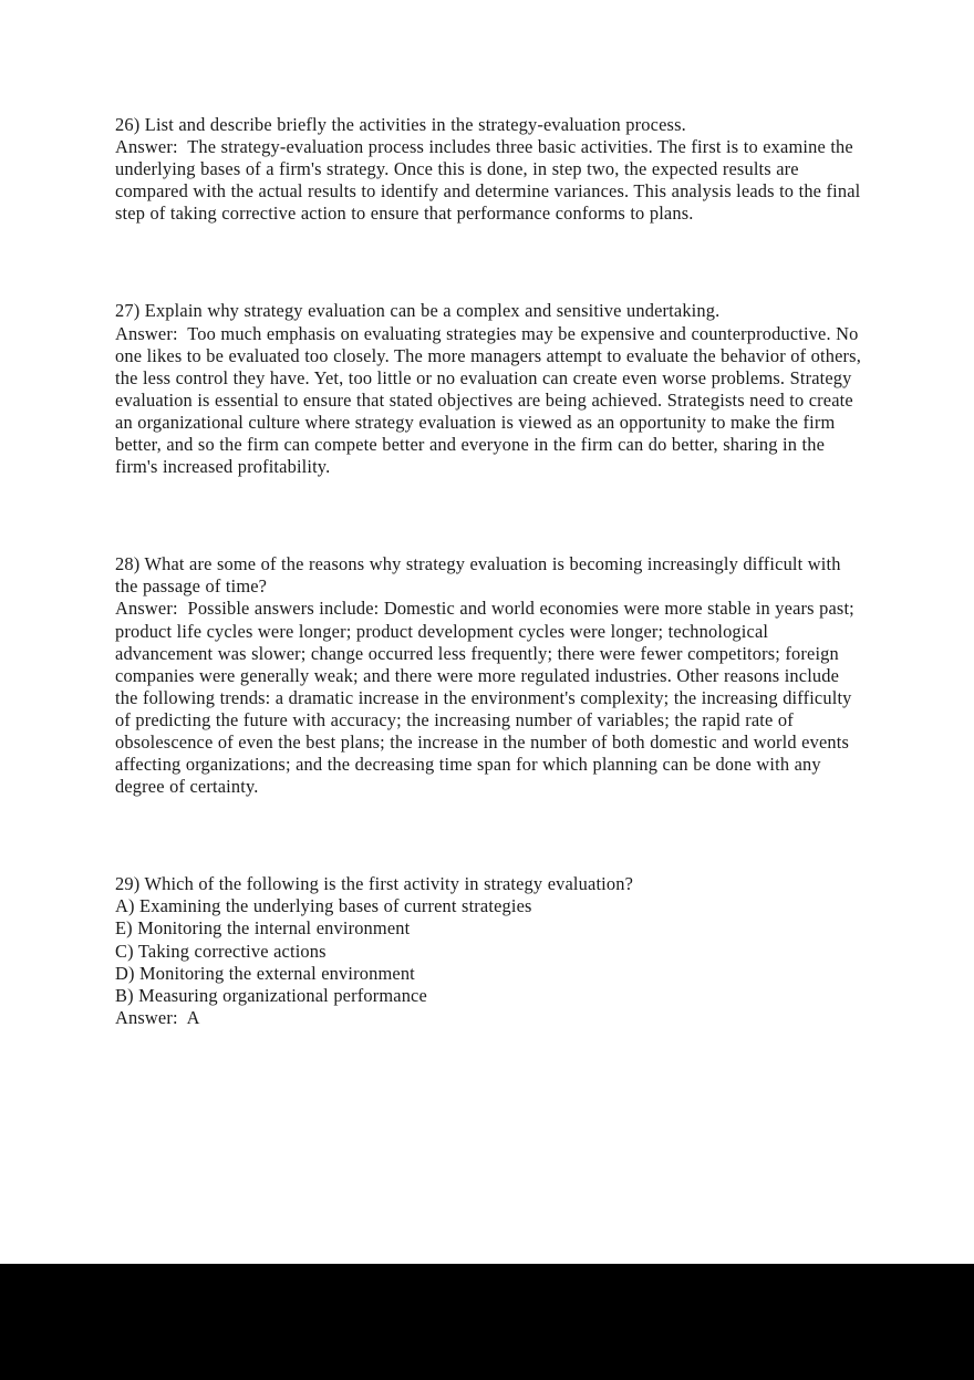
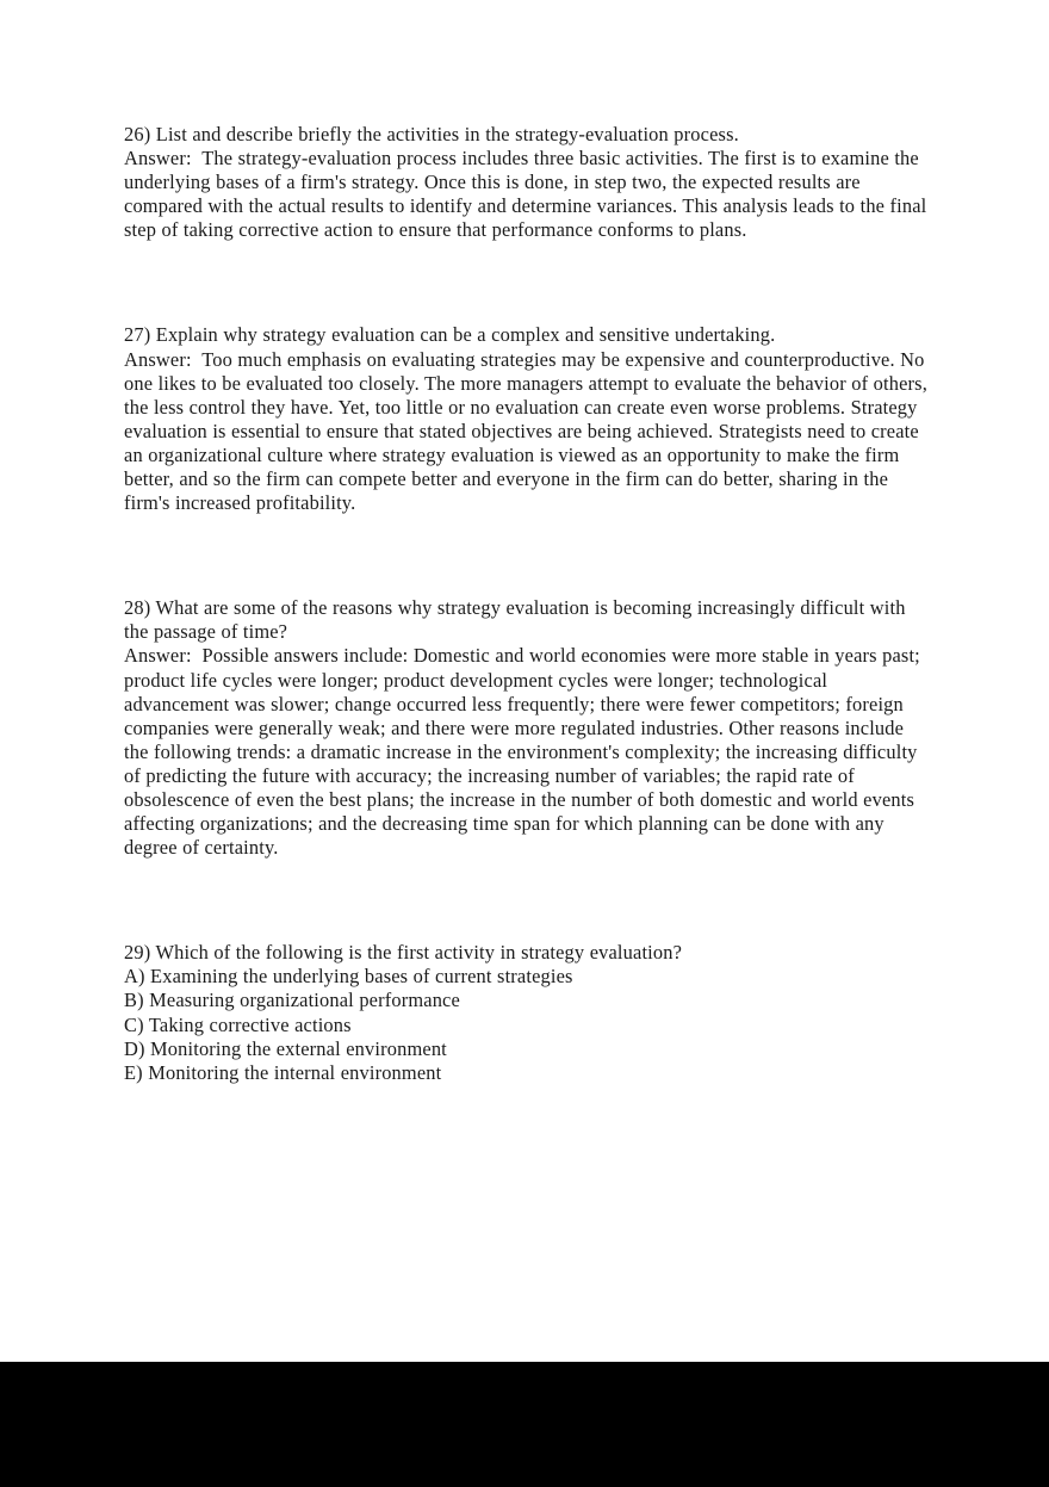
  26) List and describe briefly the activities in the strategy-evaluation process.
  Answer: The strategy-evaluation process includes three basic activities. The first is to examine the underlying bases of a firm's strategy. Once this is done, in step two, the expected results are compared with the actual results to identify and determine variances. This analysis leads to the final step of taking corrective action to ensure that performance conforms to plans.
  27) Explain why strategy evaluation can be a complex and sensitive undertaking.
  Answer: Too much emphasis on evaluating strategies may be expensive and counterproductive. No one likes to be evaluated too closely. The more managers attempt to evaluate the behavior of others, the less control they have. Yet, too little or no evaluation can create even worse problems. Strategy evaluation is essential to ensure that stated objectives are being achieved. Strategists need to create an organizational culture where strategy evaluation is viewed as an opportunity to make the firm better, and so the firm can compete better and everyone in the firm can do better, sharing in the firm's increased profitability.
  28) What are some of the reasons why strategy evaluation is becoming increasingly difficult with the passage of time?
  Answer: Possible answers include: Domestic and world economies were more stable in years past; product life cycles were longer; product development cycles were longer; technological advancement was slower; change occurred less frequently; there were fewer competitors; foreign companies were generally weak; and there were more regulated industries. Other reasons include the following trends: a dramatic increase in the environment's complexity; the increasing difficulty of predicting the future with accuracy; the increasing number of variables; the rapid rate of obsolescence of even the best plans; the increase in the number of both domestic and world events affecting organizations; and the decreasing time span for which planning can be done with any degree of certainty.
  29) Which of the following is the first activity in strategy evaluation?
  A) Examining the underlying bases of current strategies
- E) Monitoring the internal environment
+ B) Measuring organizational performance
  C) Taking corrective actions
  D) Monitoring the external environment
- B) Measuring organizational performance
+ E) Monitoring the internal environment
- Answer: A
